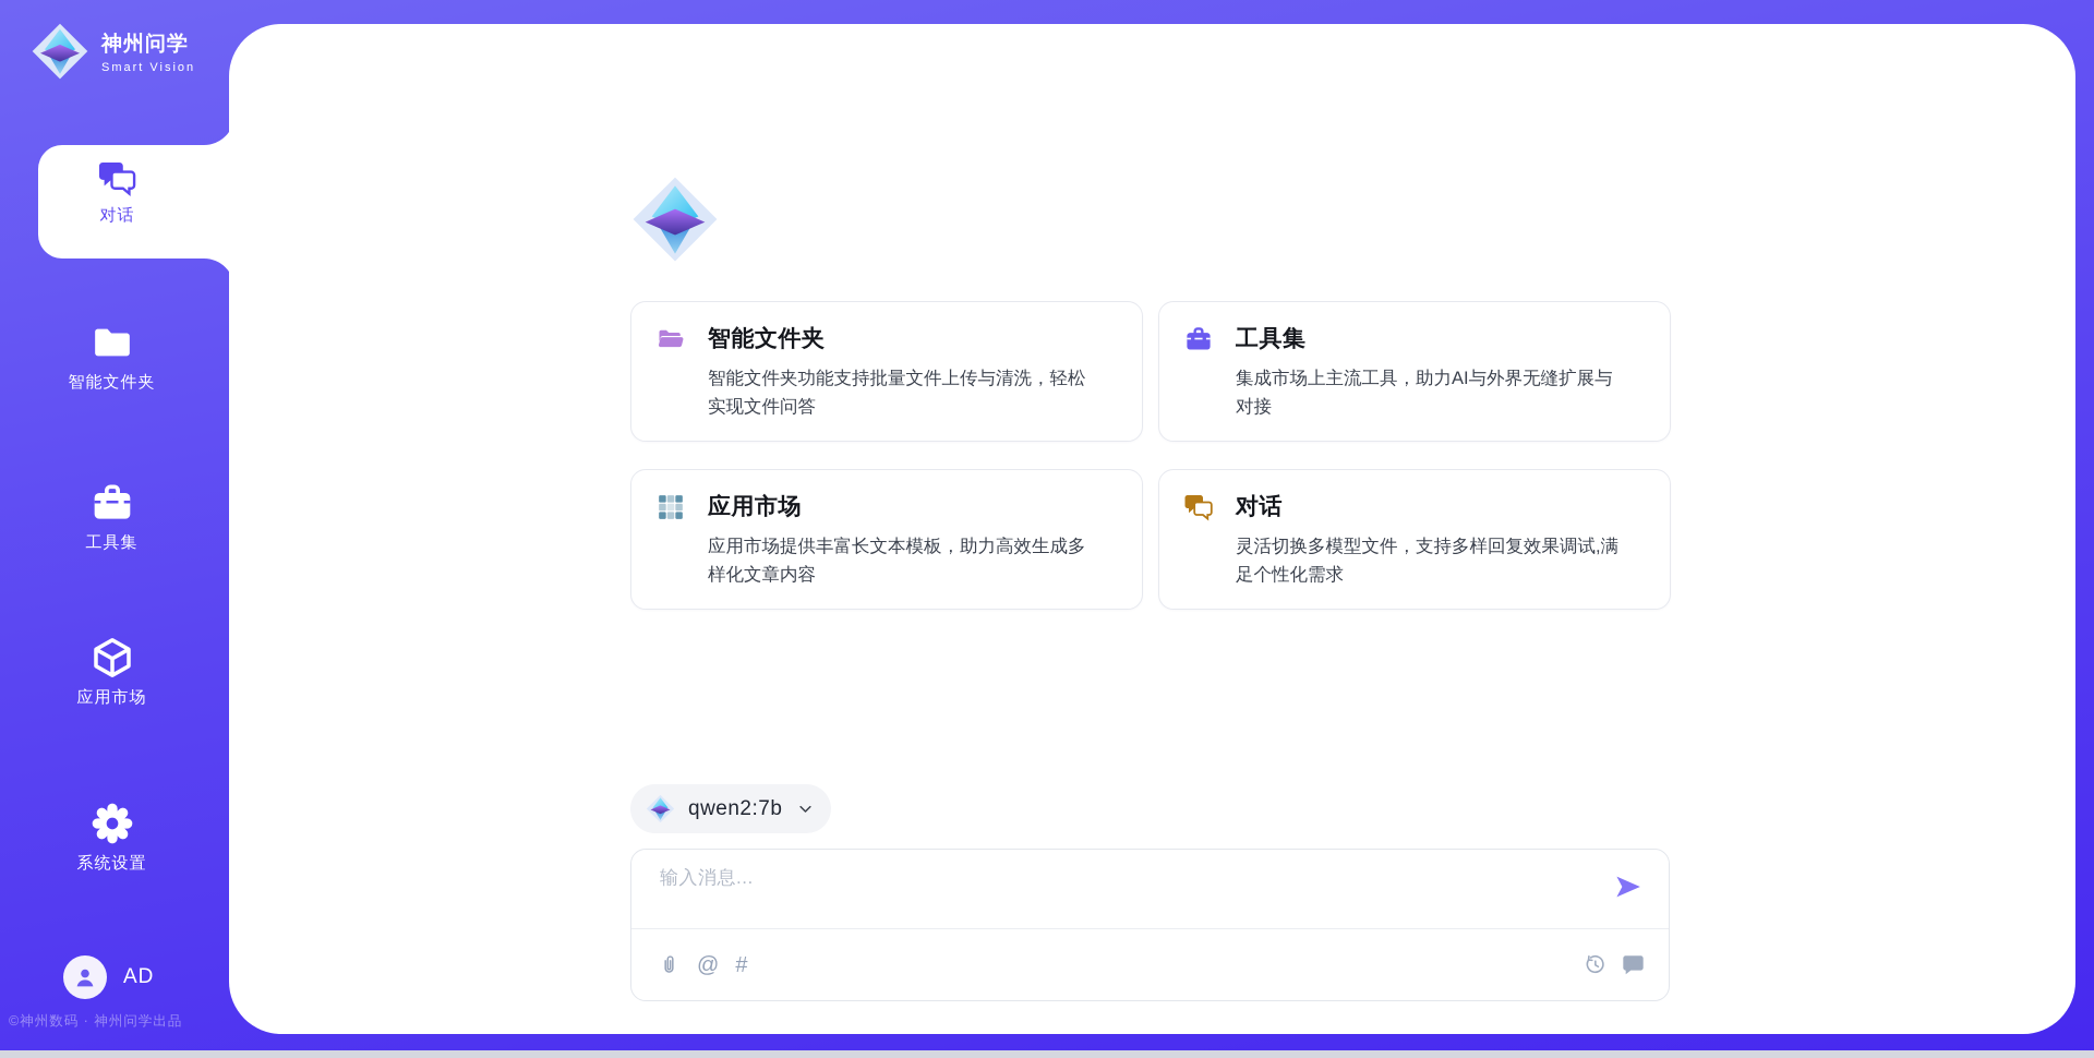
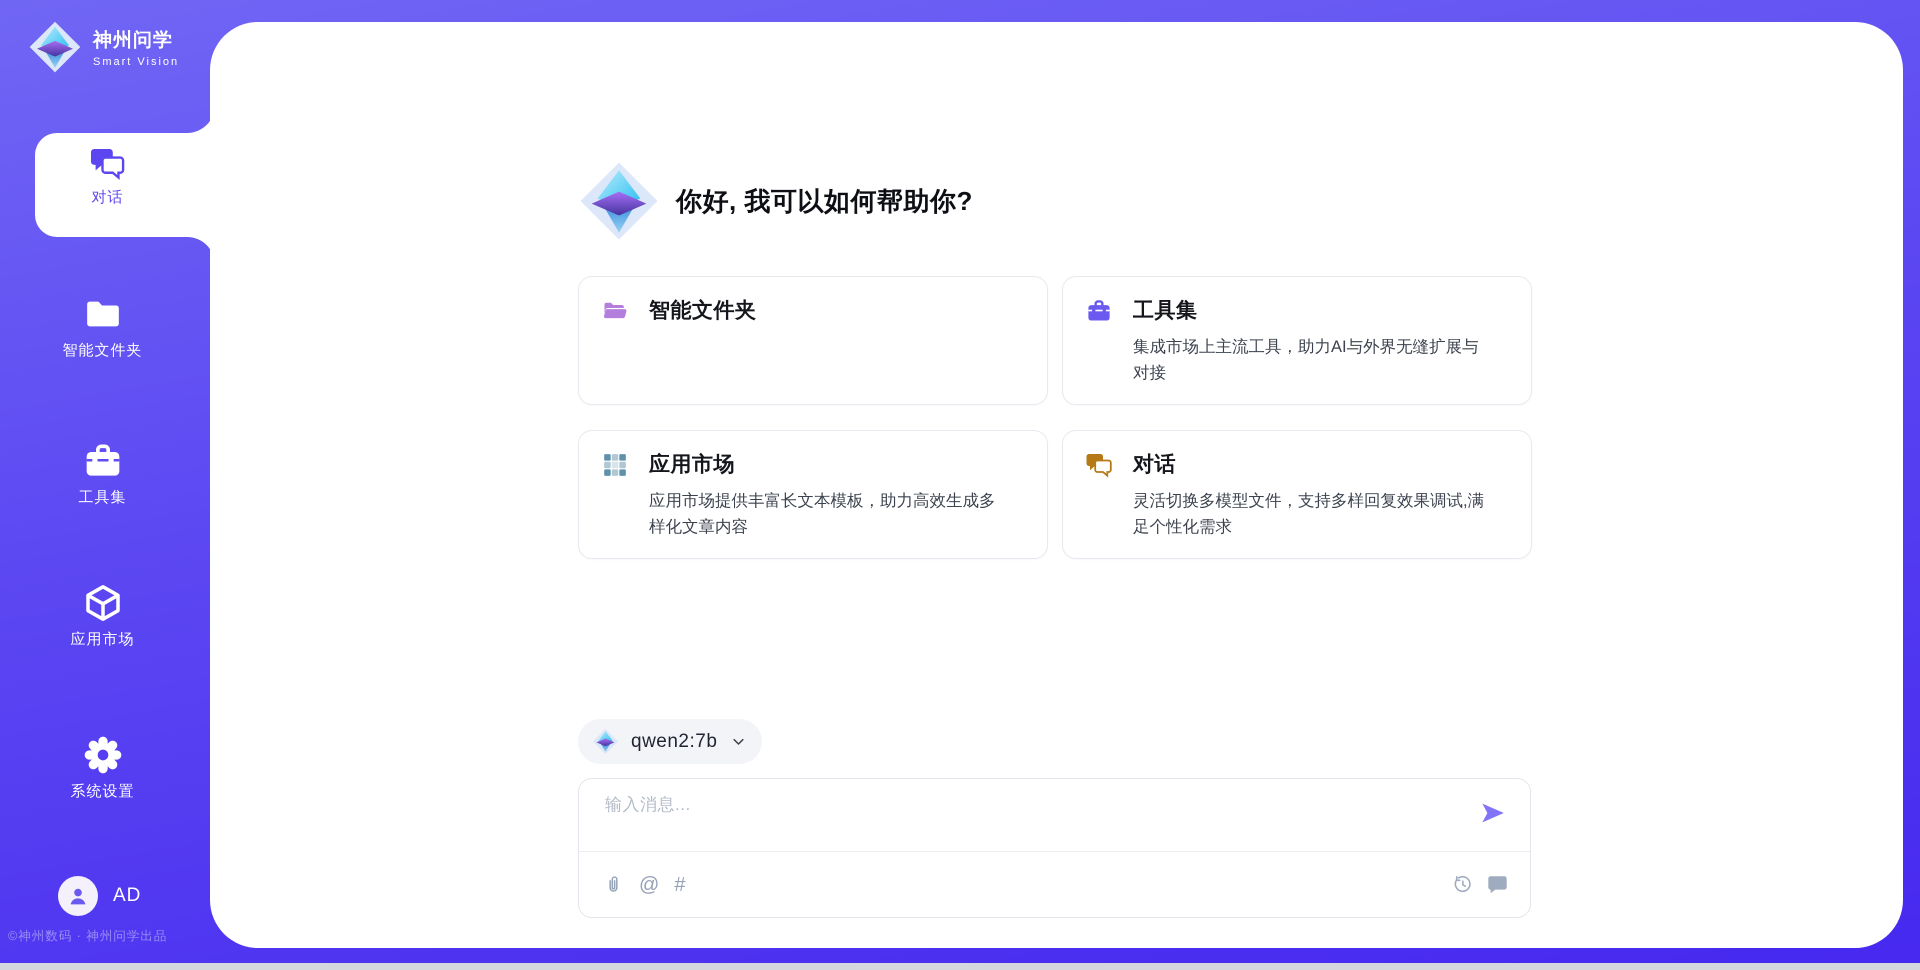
+ 你好, 我可以如何帮助你?
  智能文件夹
- 智能文件夹功能支持批量文件上传与清洗，轻松实现文件问答
  工具集
  集成市场上主流工具，助力AI与外界无缝扩展与对接
  应用市场
  应用市场提供丰富长文本模板，助力高效生成多样化文章内容
  对话
  灵活切换多模型文件，支持多样回复效果调试,满足个性化需求
  qwen2:7b
  输入消息...
  @
  #
  神州问学
  Smart Vision
  对话
  智能文件夹
  工具集
  应用市场
  系统设置
  AD
  ©神州数码 · 神州问学出品
